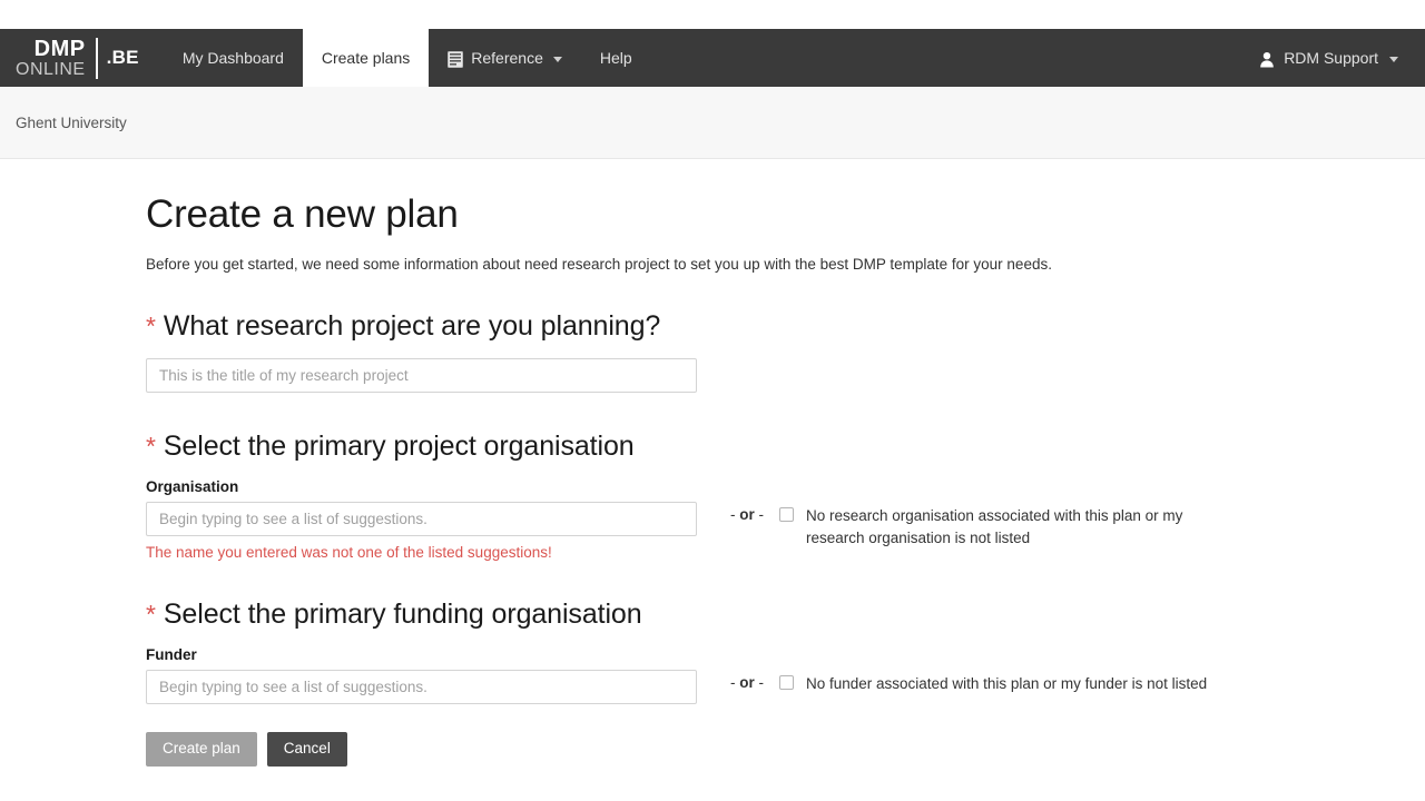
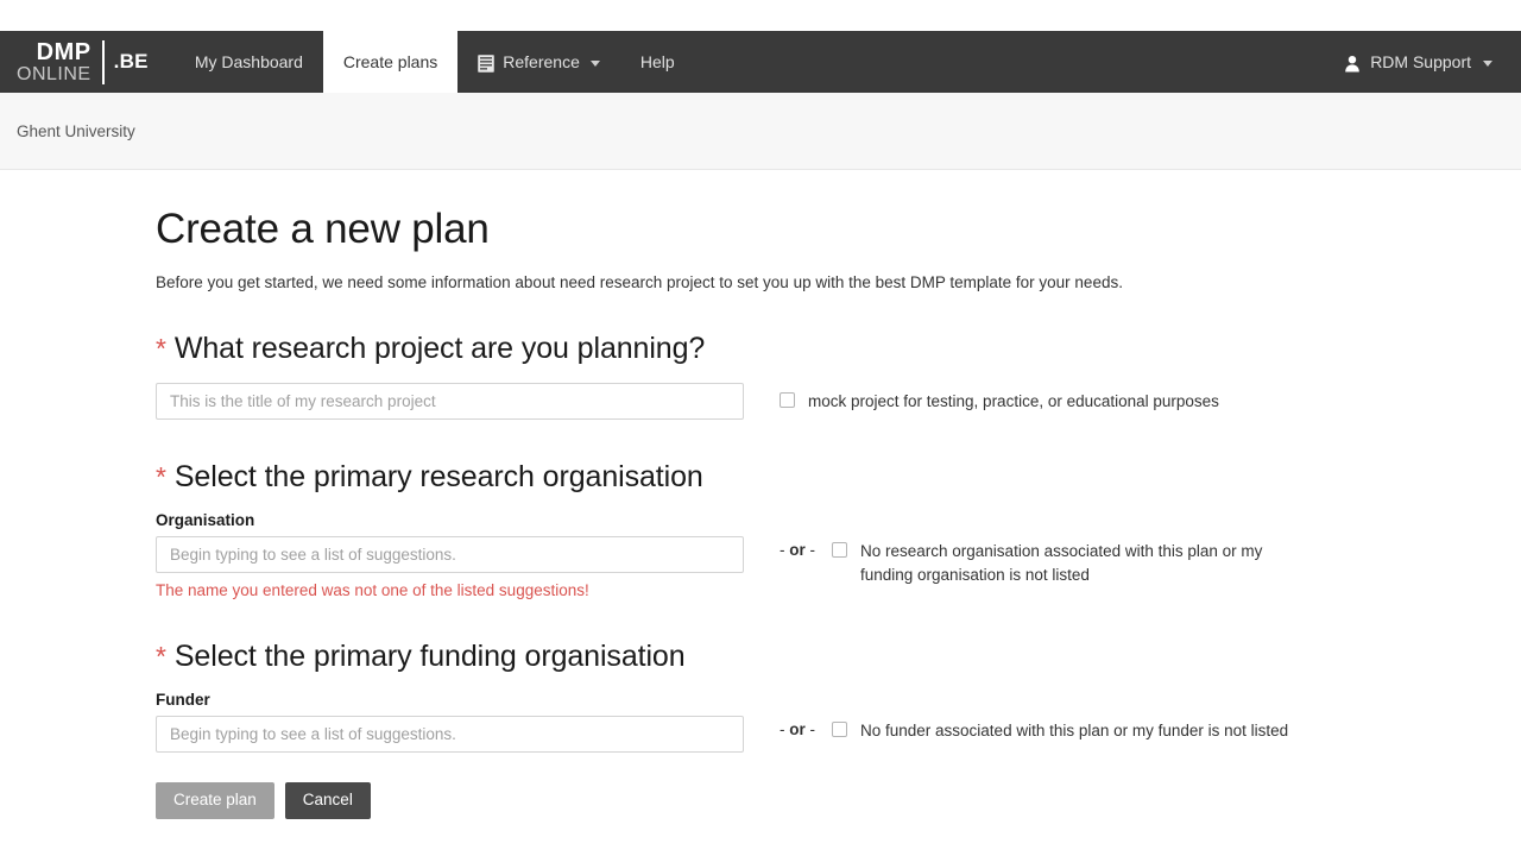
  DMP
  ONLINE
  .BE
  My Dashboard
  Create plans
  Reference
  Help
  RDM Support
  Ghent University
  Create a new plan
  Before you get started, we need some information about need research project to set you up with the best DMP template for your needs.
  * What research project are you planning?
  This is the title of my research project
+ mock project for testing, practice, or educational purposes
- * Select the primary project organisation
+ * Select the primary research organisation
  Organisation
  Begin typing to see a list of suggestions.
  The name you entered was not one of the listed suggestions!
  - or -
- No research organisation associated with this plan or my research organisation is not listed
+ No research organisation associated with this plan or my funding organisation is not listed
  * Select the primary funding organisation
  Funder
  Begin typing to see a list of suggestions.
  - or -
  No funder associated with this plan or my funder is not listed
  Create plan
  Cancel
